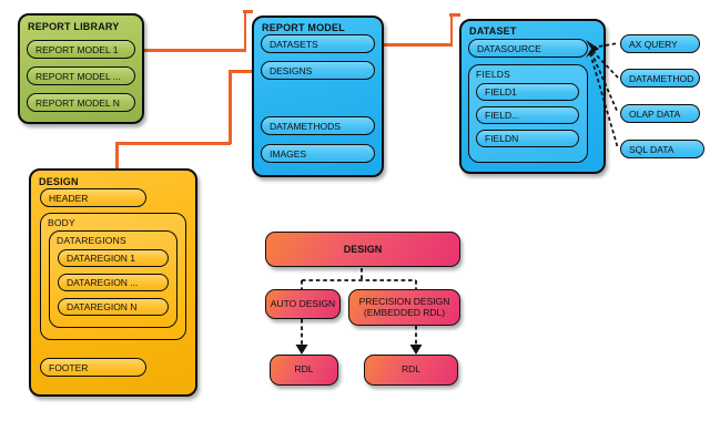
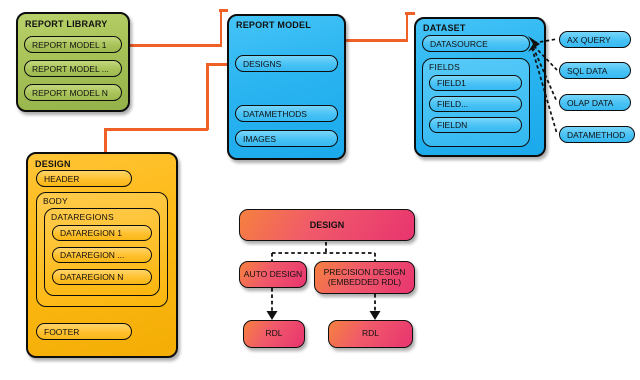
  REPORT LIBRARY
  REPORT MODEL 1
  REPORT MODEL ...
  REPORT MODEL N
  REPORT MODEL
- DATASETS
  DESIGNS
  DATAMETHODS
  IMAGES
  DATASET
  DATASOURCE
  FIELDS
  FIELD1
  FIELD...
  FIELDN
  AX QUERY
- DATAMETHOD
+ SQL DATA
  OLAP DATA
- SQL DATA
+ DATAMETHOD
  DESIGN
  HEADER
  BODY
  DATAREGIONS
  DATAREGION 1
  DATAREGION ...
  DATAREGION N
  FOOTER
  DESIGN
  AUTO DESIGN
  PRECISION DESIGN
  (EMBEDDED RDL)
  RDL
  RDL
